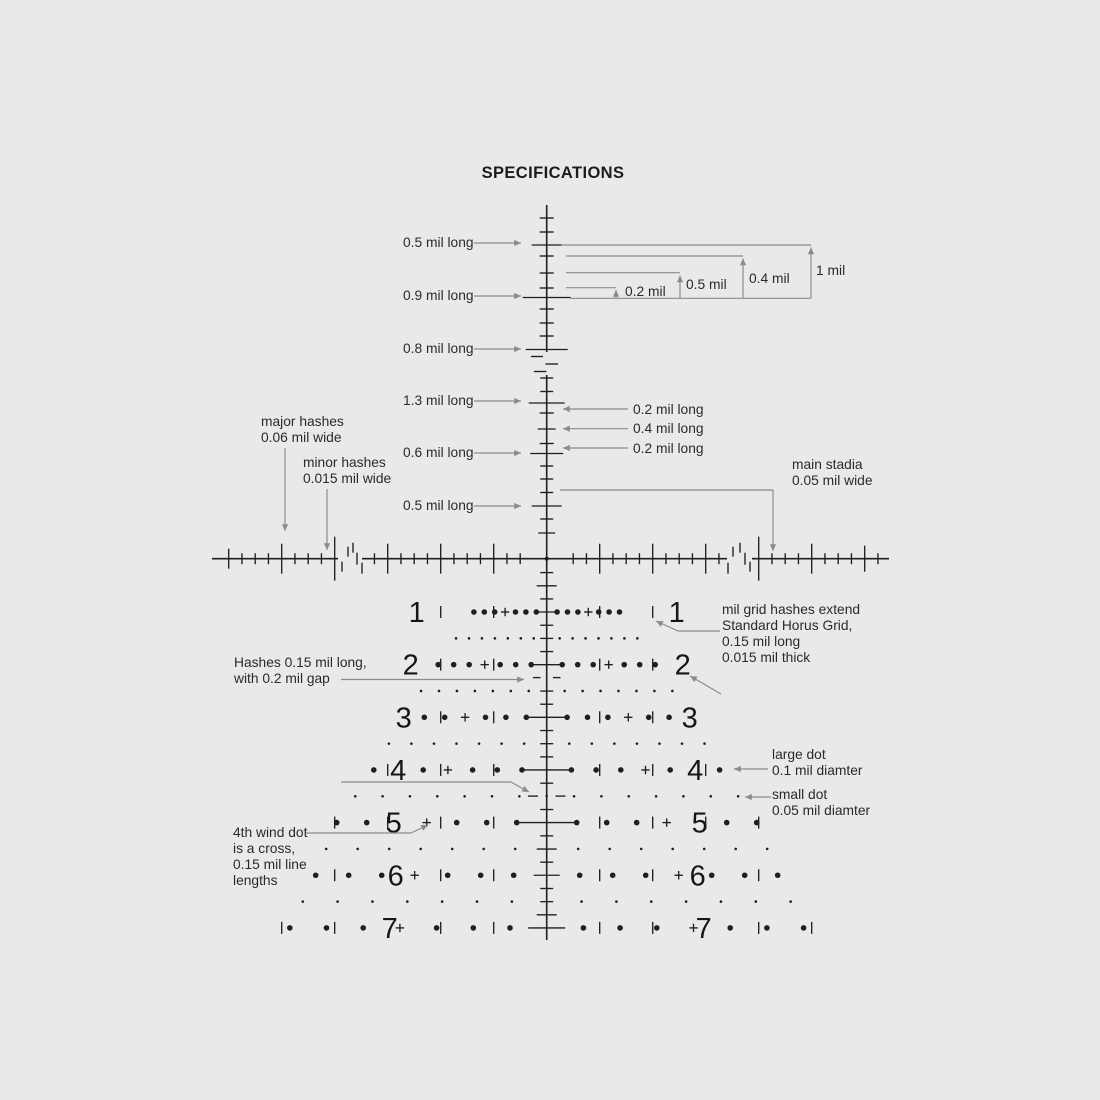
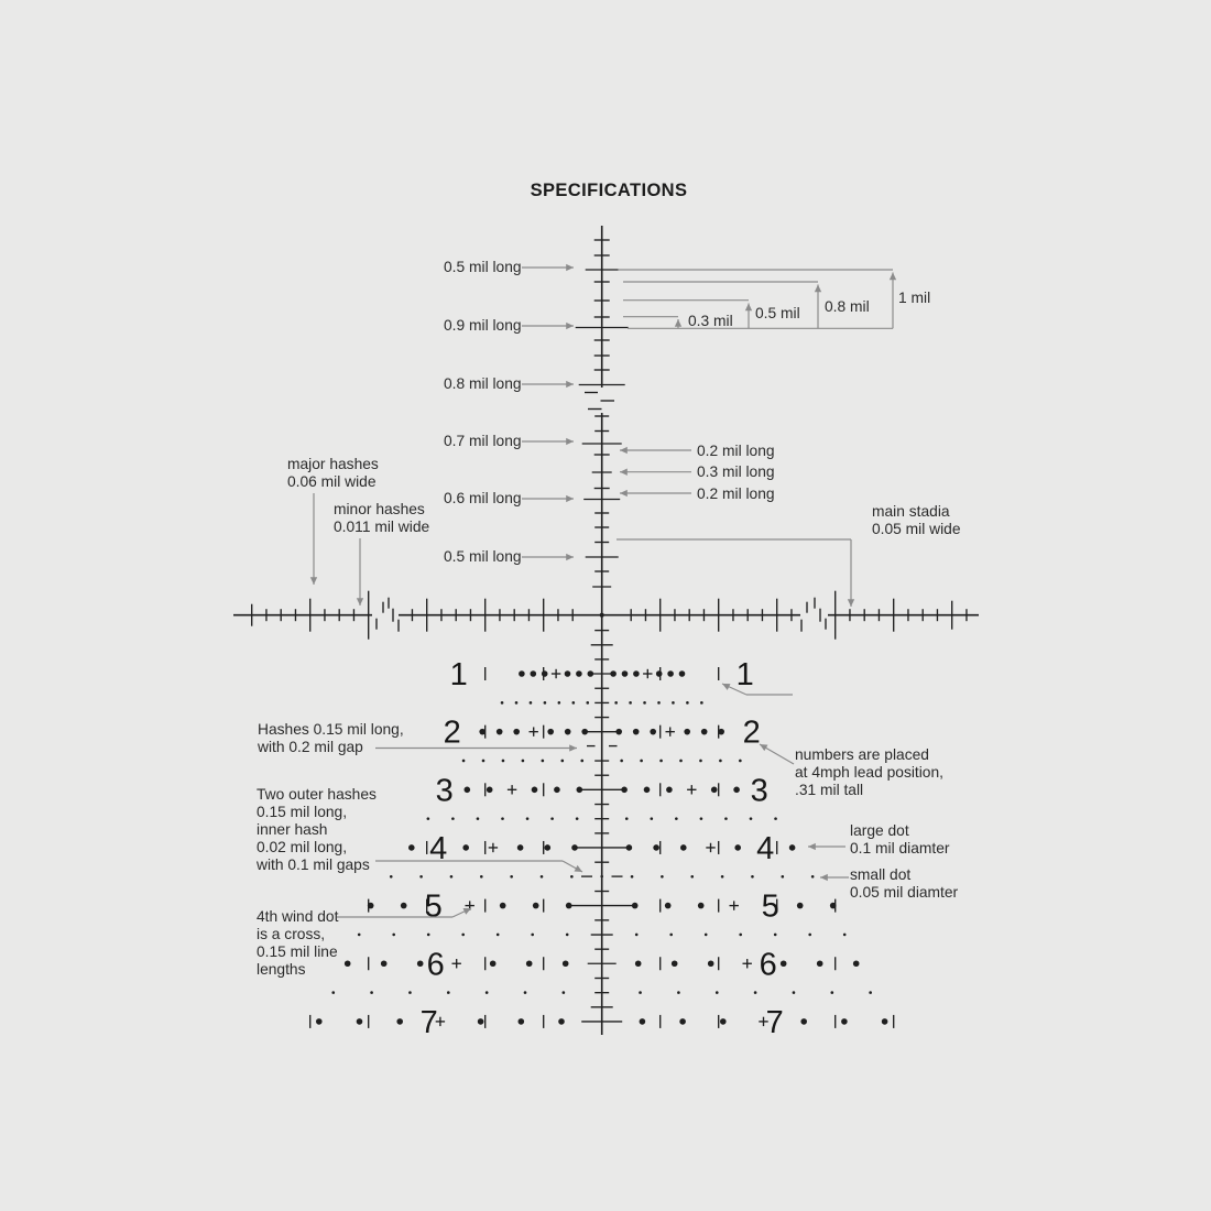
  1
  1
  2
  2
  3
  3
  4
  4
  5
  5
  6
  6
  7
  7
  SPECIFICATIONS
  0.5 mil long
  0.9 mil long
  0.8 mil long
- 1.3 mil long
+ 0.7 mil long
  0.6 mil long
  0.5 mil long
- 0.2 mil
+ 0.3 mil
  0.5 mil
- 0.4 mil
+ 0.8 mil
  1 mil
  0.2 mil long
- 0.4 mil long
+ 0.3 mil long
  0.2 mil long
  major hashes
  0.06 mil wide
  minor hashes
- 0.015 mil wide
+ 0.011 mil wide
  main stadia
  0.05 mil wide
- mil grid hashes extend
- Standard Horus Grid,
- 0.15 mil long
- 0.015 mil thick
  Hashes 0.15 mil long,
  with 0.2 mil gap
+ numbers are placed
+ at 4mph lead position,
+ .31 mil tall
+ Two outer hashes
+ 0.15 mil long,
+ inner hash
+ 0.02 mil long,
+ with 0.1 mil gaps
  large dot
  0.1 mil diamter
  small dot
  0.05 mil diamter
  4th wind dot
  is a cross,
  0.15 mil line
  lengths
